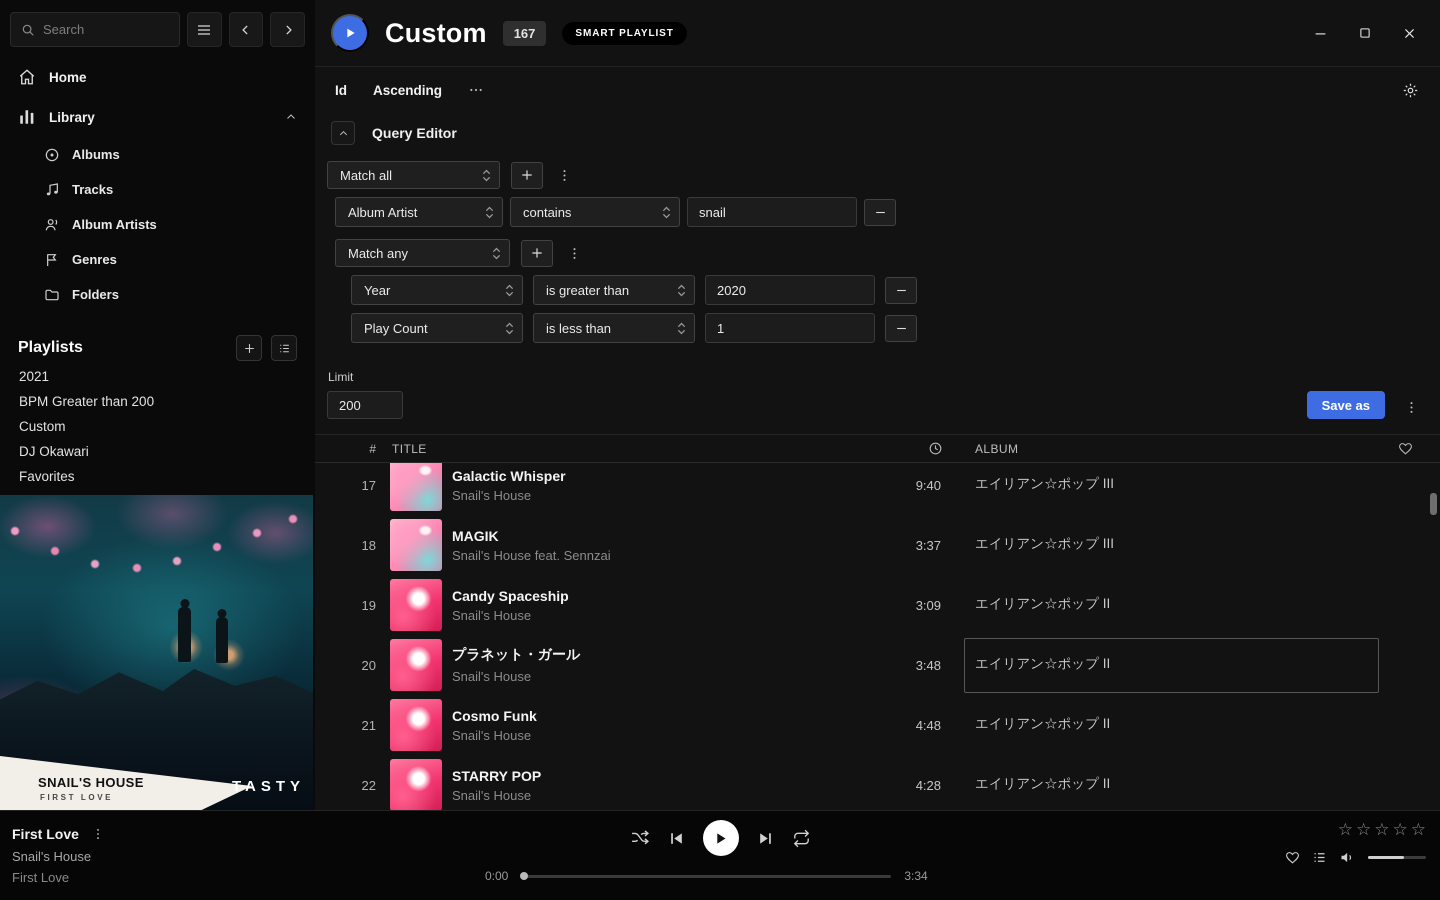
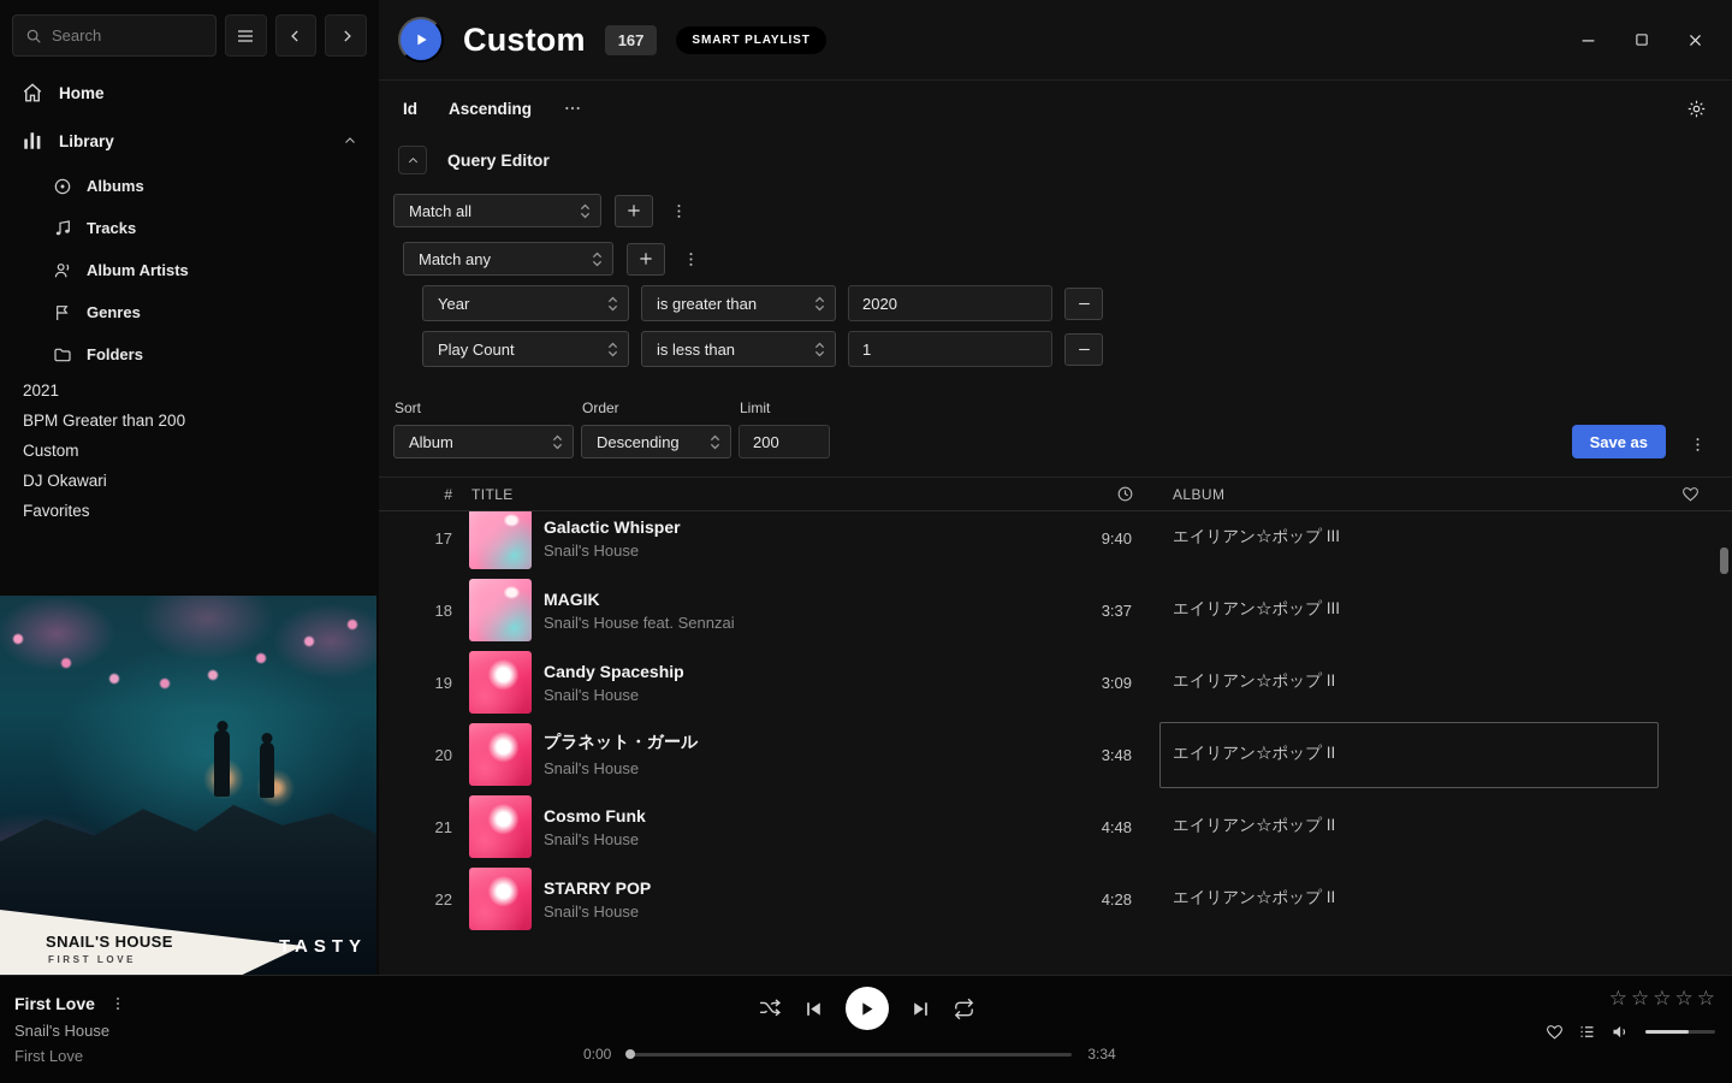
  Search
  Home
  Library
  Albums
  Tracks
  Album Artists
  Genres
  Folders
- Playlists
  2021
  BPM Greater than 200
  Custom
  DJ Okawari
  Favorites
  SNAIL'S HOUSE
  FIRST LOVE
  TASTY
  Custom
  167
  SMART PLAYLIST
  Id
  Ascending
  Query Editor
  Match all
- Album Artist
- contains
- snail
  Match any
  Year
  is greater than
  2020
  Play Count
  is less than
  1
+ Sort
+ Album
+ Order
+ Descending
  Limit
  200
  Save as
  #
  TITLE
  ALBUM
  17
  Galactic Whisper
  Snail's House
  9:40
  エイリアン☆ポップ III
  18
  MAGIK
  Snail's House feat. Sennzai
  3:37
  エイリアン☆ポップ III
  19
  Candy Spaceship
  Snail's House
  3:09
  エイリアン☆ポップ II
  20
  プラネット・ガール
  Snail's House
  3:48
  エイリアン☆ポップ II
  21
  Cosmo Funk
  Snail's House
  4:48
  エイリアン☆ポップ II
  22
  STARRY POP
  Snail's House
  4:28
  エイリアン☆ポップ II
  First Love
  Snail's House
  First Love
  0:00
  3:34
  ☆
  ☆
  ☆
  ☆
  ☆
